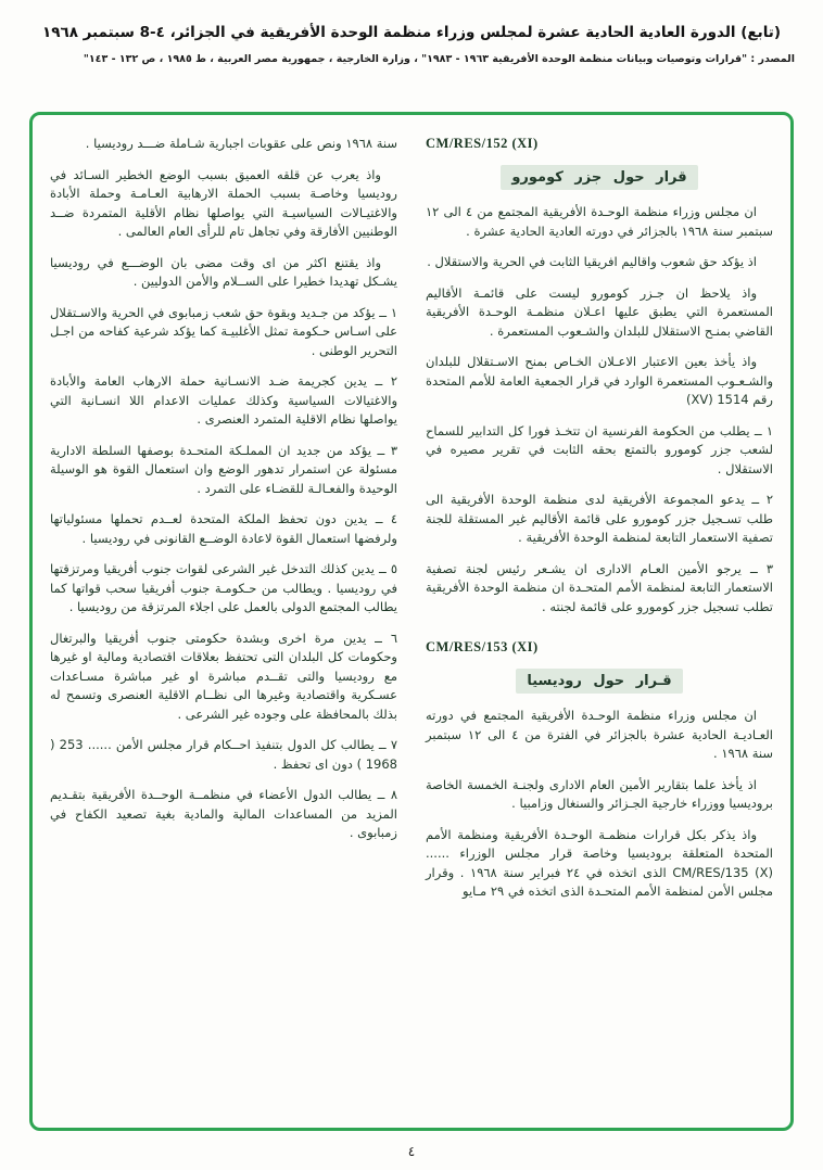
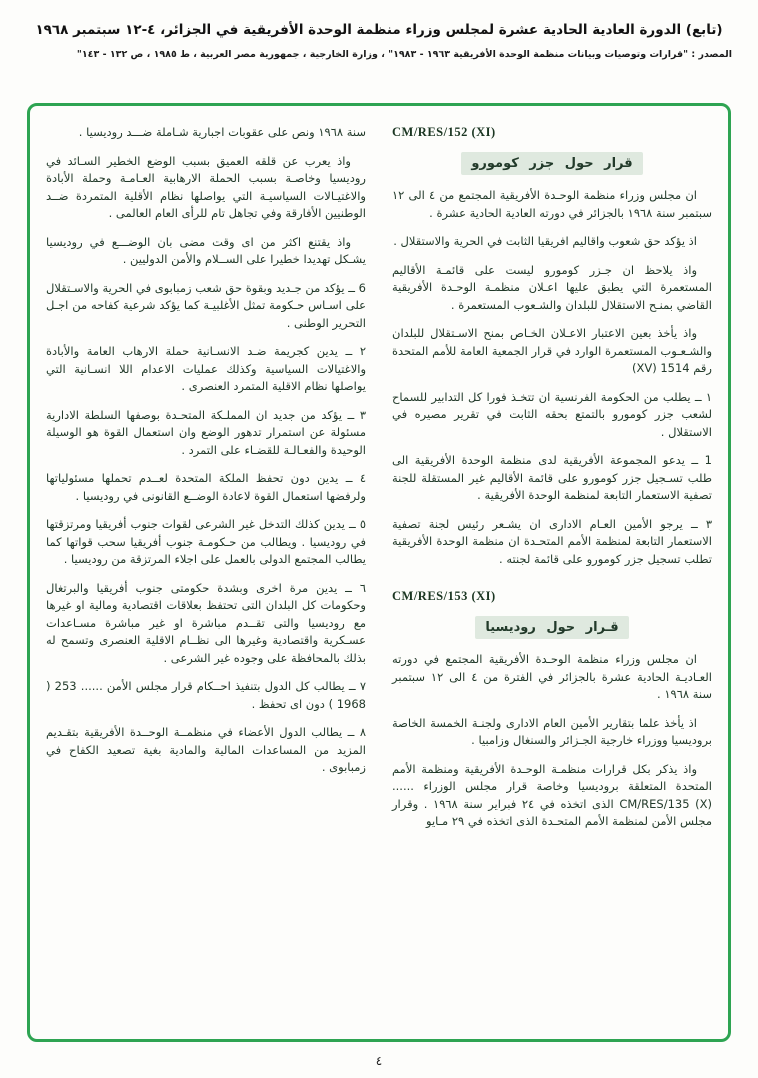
- (تابع) الدورة العادية الحادية عشرة لمجلس وزراء منظمة الوحدة الأفريقية في الجزائر، ٤-8 سبتمبر ١٩٦٨
+ (تابع) الدورة العادية الحادية عشرة لمجلس وزراء منظمة الوحدة الأفريقية في الجزائر، ٤-١٢ سبتمبر ١٩٦٨
  المصدر : "قرارات وتوصيات وبيانات منظمة الوحدة الأفريقية ١٩٦٣ - ١٩٨٣" ، وزارة الخارجية ، جمهورية مصر العربية ، ط ١٩٨٥ ، ص ١٣٢ - ١٤٣"
  CM/RES/152 (XI)
  قرار حول جزر كومورو
  ان مجلس وزراء منظمة الوحـدة الأفريقية المجتمع من ٤ الى ١٢ سبتمبر سنة ١٩٦٨ بالجزائر في دورته العادية الحادية عشرة .
  اذ يؤكد حق شعوب واقاليم افريقيا الثابت في الحرية والاستقلال .
  واذ يلاحظ ان جـزر كومورو ليست على قائمـة الأقاليم المستعمرة التي يطبق عليها اعـلان منظمـة الوحـدة الأفريقية القاضي بمنـح الاستقلال للبلدان والشـعوب المستعمرة .
  واذ يأخذ بعين الاعتبار الاعـلان الخـاص بمنح الاسـتقلال للبلدان والشـعـوب المستعمرة الوارد في قرار الجمعية العامة للأمم المتحدة رقم 1514 (XV)
  ١ ــ يطلب من الحكومة الفرنسية ان تتخـذ فورا كل التدابير للسماح لشعب جزر كومورو بالتمتع بحقه الثابت في تقرير مصيره في الاستقلال .
- ٢ ــ يدعو المجموعة الأفريقية لدى منظمة الوحدة الأفريقية الى طلب تسـجيل جزر كومورو على قائمة الأقاليم غير المستقلة للجنة تصفية الاستعمار التابعة لمنظمة الوحدة الأفريقية .
+ 1 ــ يدعو المجموعة الأفريقية لدى منظمة الوحدة الأفريقية الى طلب تسـجيل جزر كومورو على قائمة الأقاليم غير المستقلة للجنة تصفية الاستعمار التابعة لمنظمة الوحدة الأفريقية .
  ٣ ــ يرجو الأمين العـام الادارى ان يشـعر رئيس لجنة تصفية الاستعمار التابعة لمنظمة الأمم المتحـدة ان منظمة الوحدة الأفريقية تطلب تسجيل جزر كومورو على قائمة لجنته .
  CM/RES/153 (XI)
  قـرار حول روديسيا
  ان مجلس وزراء منظمة الوحـدة الأفريقية المجتمع في دورته العـاديـة الحادية عشرة بالجزائر في الفترة من ٤ الى ١٢ سبتمبر سنة ١٩٦٨ .
  اذ يأخذ علما بتقارير الأمين العام الادارى ولجنـة الخمسة الخاصة بروديسيا ووزراء خارجية الجـزائر والسنغال وزامبيا .
  واذ يذكر بكل قرارات منظمـة الوحـدة الأفريقية ومنظمة الأمم المتحدة المتعلقة بروديسيا وخاصة قرار مجلس الوزراء ...... CM/RES/135 (X) الذى اتخذه في ٢٤ فبراير سنة ١٩٦٨ . وقرار مجلس الأمن لمنظمة الأمم المتحـدة الذى اتخذه في ٢٩ مـايو
  سنة ١٩٦٨ ونص على عقوبات اجبارية شـاملة ضـــد روديسيا .
  واذ يعرب عن قلقه العميق بسبب الوضع الخطير السـائد في روديسيا وخاصـة بسبب الحملة الارهابية العـامـة وحملة الأبادة والاغتيـالات السياسيـة التي يواصلها نظام الأقلية المتمردة ضــد الوطنيين الأفارقة وفي تجاهل تام للرأى العام العالمى .
  واذ يقتنع اكثر من اى وقت مضى بان الوضـــع في روديسيا يشـكل تهديدا خطيرا على الســلام والأمن الدوليين .
- ١ ــ يؤكد من جـديد وبقوة حق شعب زمبابوى في الحرية والاسـتقلال على اسـاس حـكومة تمثل الأغلبيـة كما يؤكد شرعية كفاحه من اجـل التحرير الوطنى .
+ 6 ــ يؤكد من جـديد وبقوة حق شعب زمبابوى في الحرية والاسـتقلال على اسـاس حـكومة تمثل الأغلبيـة كما يؤكد شرعية كفاحه من اجـل التحرير الوطنى .
  ٢ ــ يدين كجريمة ضـد الانسـانية حملة الارهاب العامة والأبادة والاغتيالات السياسية وكذلك عمليات الاعدام اللا انسـانية التي يواصلها نظام الاقلية المتمرد العنصرى .
  ٣ ــ يؤكد من جديد ان المملـكة المتحـدة بوصفها السلطة الادارية مسئولة عن استمرار تدهور الوضع وان استعمال القوة هو الوسيلة الوحيدة والفعـالـة للقضـاء على التمرد .
  ٤ ــ يدين دون تحفظ الملكة المتحدة لعــدم تحملها مسئولياتها ولرفضها استعمال القوة لاعادة الوضــع القانونى في روديسيا .
  ٥ ــ يدين كذلك التدخل غير الشرعى لقوات جنوب أفريقيا ومرتزقتها في روديسيا . ويطالب من حـكومـة جنوب أفريقيا سحب قواتها كما يطالب المجتمع الدولى بالعمل على اجلاء المرتزقة من روديسيا .
  ٦ ــ يدين مرة اخرى وبشدة حكومتى جنوب أفريقيا والبرتغال وحكومات كل البلدان التى تحتفظ بعلاقات اقتصادية ومالية او غيرها مع روديسيا والتى تقــدم مباشرة او غير مباشرة مسـاعدات عسـكرية واقتصادية وغيرها الى نظــام الاقلية العنصرى وتسمح له بذلك بالمحافظة على وجوده غير الشرعى .
  ٧ ــ يطالب كل الدول بتنفيذ احــكام قرار مجلس الأمن ...... 253 ( 1968 ) دون اى تحفظ .
  ٨ ــ يطالب الدول الأعضاء في منظمــة الوحــدة الأفريقية بتقـديم المزيد من المساعدات المالية والمادية بغية تصعيد الكفاح في زمبابوى .
  ٤
